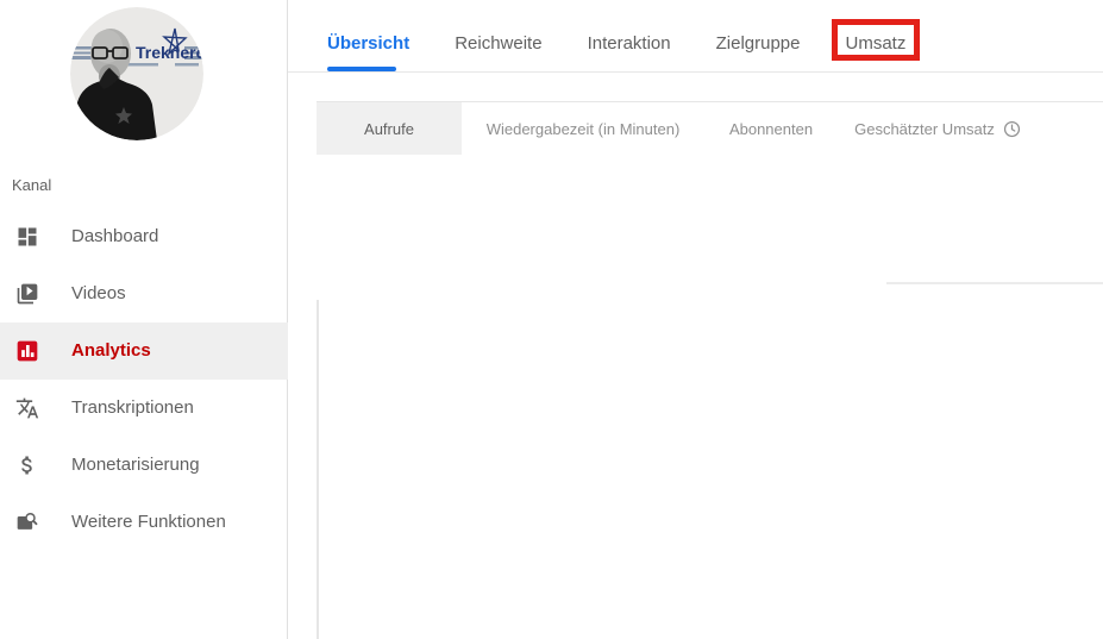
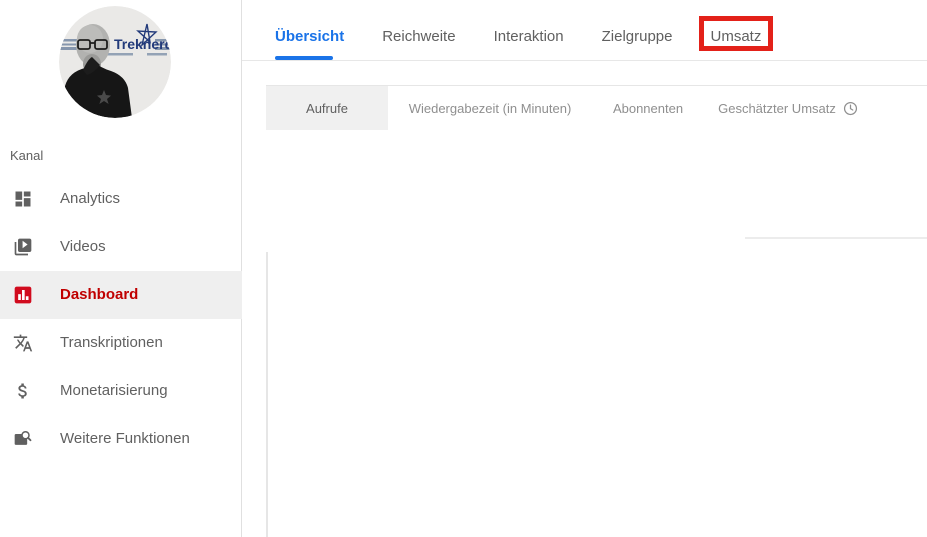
  Trekner
  Kanal
- Dashboard
+ Analytics
  Videos
- Analytics
+ Dashboard
  Transkriptionen
  Monetarisierung
  Weitere Funktionen
  Übersicht
  Reichweite
  Interaktion
  Zielgruppe
  Umsatz
  Aufrufe
  Wiedergabezeit (in Minuten)
  Abonnenten
  Geschätzter Umsatz
